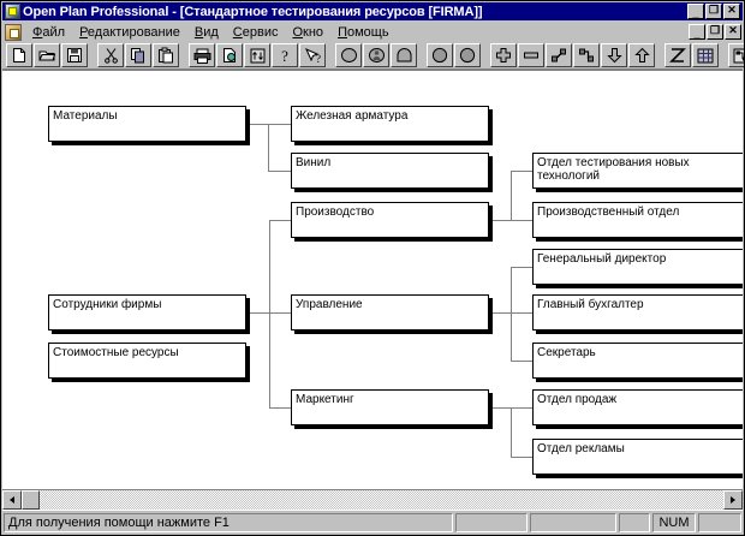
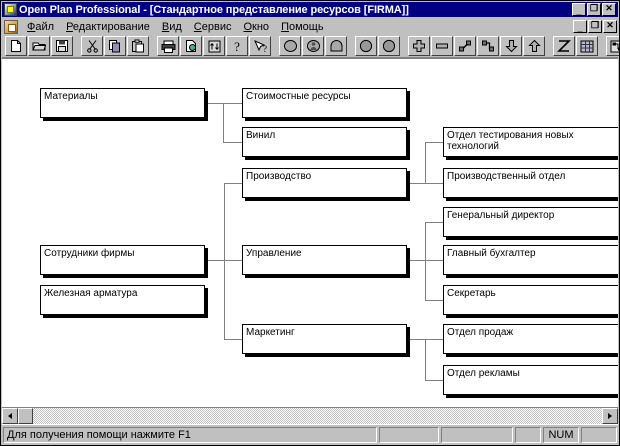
- Open Plan Professional - [Стандартное тестирования ресурсов [FIRMA]]
+ Open Plan Professional - [Стандартное представление ресурсов [FIRMA]]
  _
  ❐
  ✕
  Файл
  Редактирование
  Вид
  Сервис
  Окно
  Помощь
  _
  ❐
  ✕
  ?
  ?
  Материалы
- Железная арматура
+ Стоимостные ресурсы
  Винил
  Отдел тестирования новых технологий
  Производство
  Производственный отдел
  Генеральный директор
  Сотрудники фирмы
  Управление
  Главный бухгалтер
- Стоимостные ресурсы
+ Железная арматура
  Секретарь
  Маркетинг
  Отдел продаж
  Отдел рекламы
  Для получения помощи нажмите F1
  NUM
